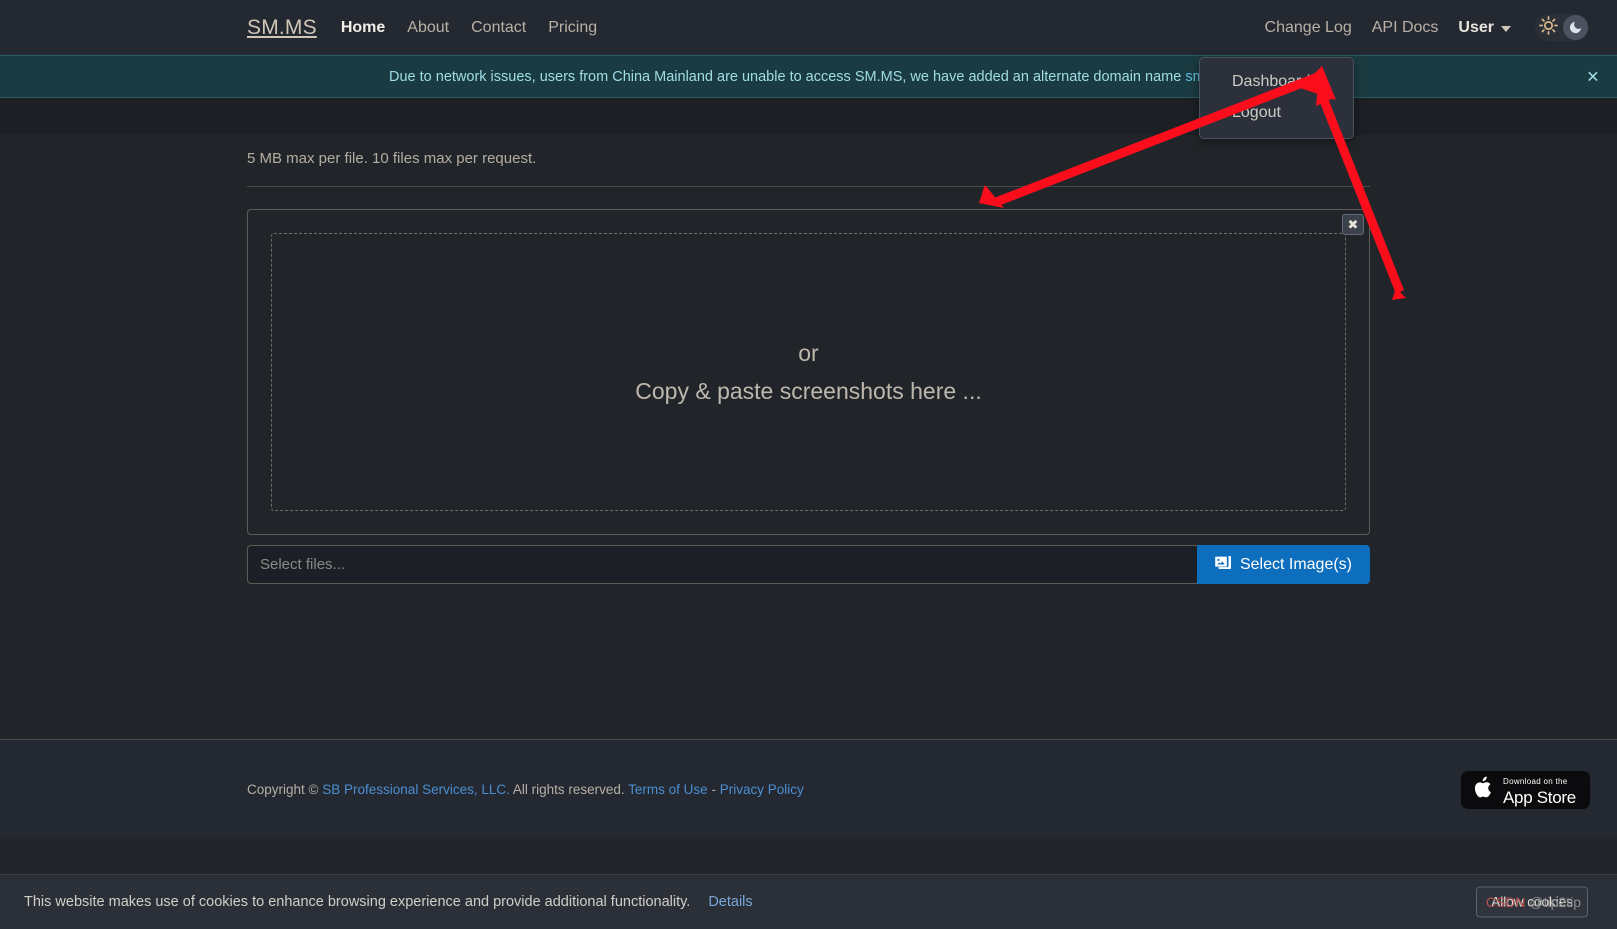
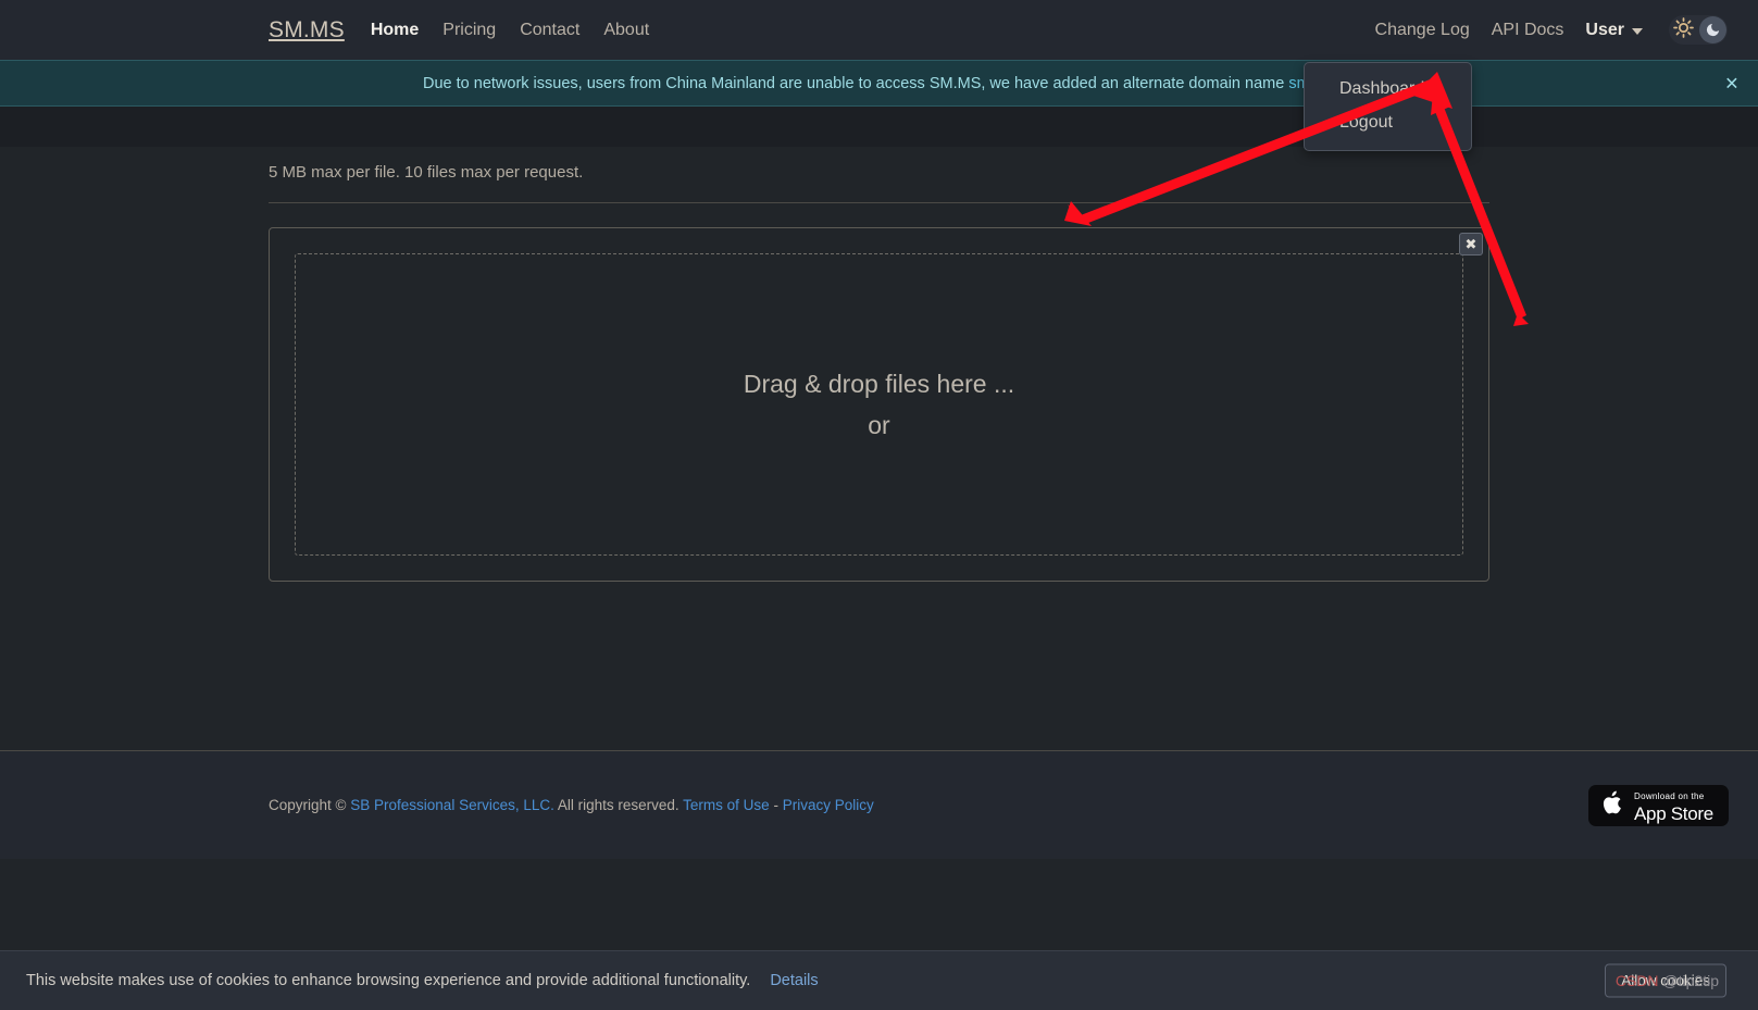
  SM.MS
  Home
- About
+ Pricing
  Contact
- Pricing
+ About
  Change Log
  API Docs
  User
  Due to network issues, users from China Mainland are unable to access SM.MS, we have added an alternate domain name s
  ×
  Dashboa
  ogout
  5 MB max per file. 10 files max per request.
  ✖
+ Drag & drop files here ...
  or
- Copy & paste screenshots here ...
- Select files...
- Select Image(s)
  Copyright © SB Professional Services, LLC. All rights reserved. Terms of Use - Privacy Policy
  Download on the
  App Store
  This website makes use of cookies to enhance browsing experience and provide additional functionality.
  Details
  Allow cookies
  CSDN @tip2tip
